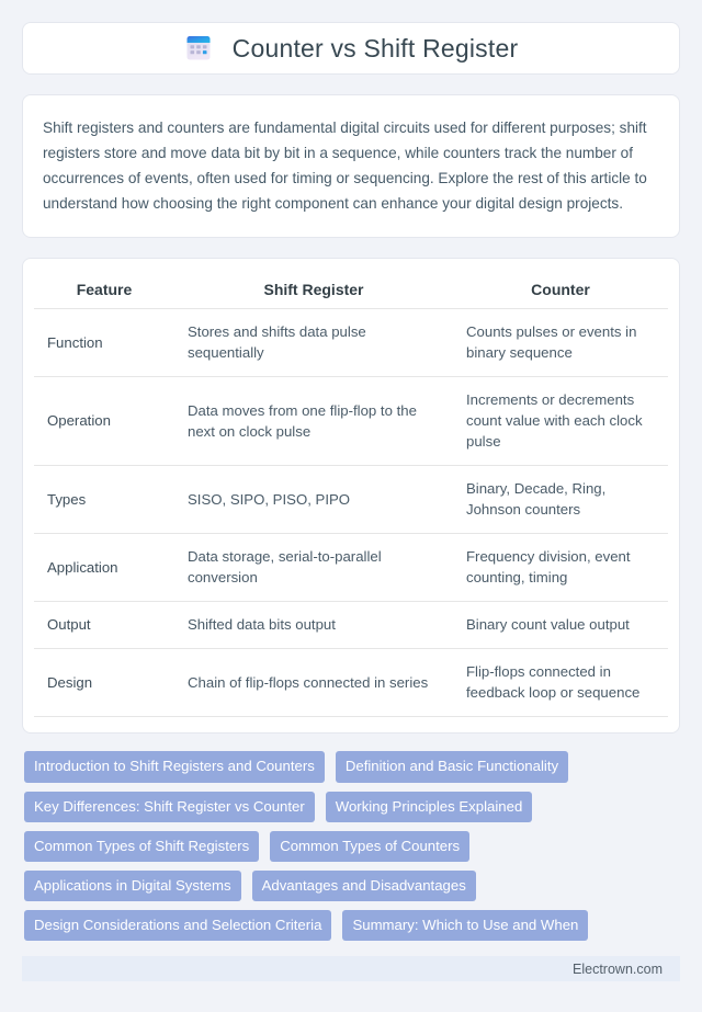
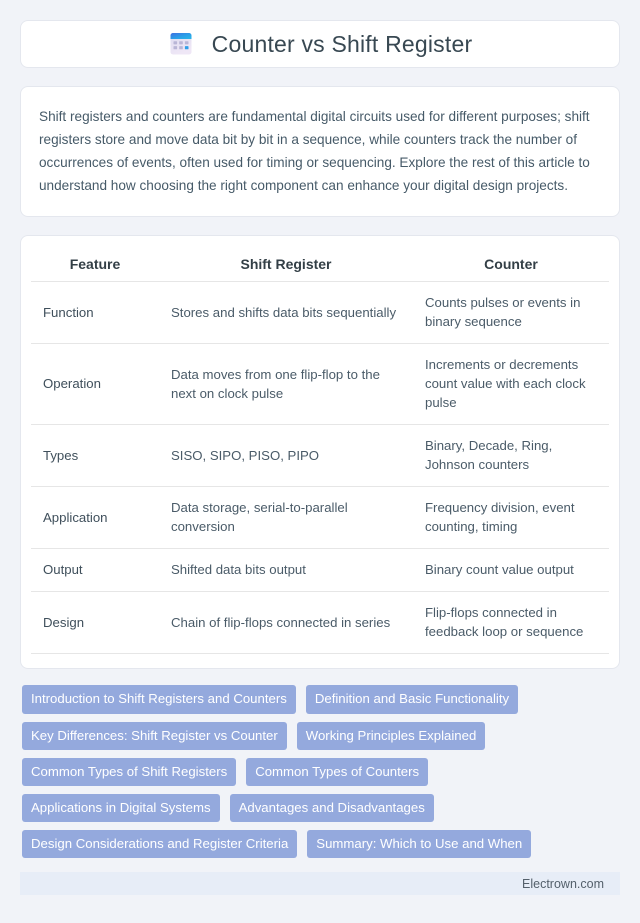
  Counter vs Shift Register
  Shift registers and counters are fundamental digital circuits used for different purposes; shift registers store and move data bit by bit in a sequence, while counters track the number of occurrences of events, often used for timing or sequencing. Explore the rest of this article to understand how choosing the right component can enhance your digital design projects.
  Feature	Shift Register	Counter
- Function	Stores and shifts data pulse sequentially	Counts pulses or events in binary sequence
+ Function	Stores and shifts data bits sequentially	Counts pulses or events in binary sequence
  Operation	Data moves from one flip-flop to the next on clock pulse	Increments or decrements count value with each clock pulse
  Types	SISO, SIPO, PISO, PIPO	Binary, Decade, Ring, Johnson counters
  Application	Data storage, serial-to-parallel conversion	Frequency division, event counting, timing
  Output	Shifted data bits output	Binary count value output
  Design	Chain of flip-flops connected in series	Flip-flops connected in feedback loop or sequence
  Introduction to Shift Registers and Counters
  Definition and Basic Functionality
  Key Differences: Shift Register vs Counter
  Working Principles Explained
  Common Types of Shift Registers
  Common Types of Counters
  Applications in Digital Systems
  Advantages and Disadvantages
- Design Considerations and Selection Criteria
+ Design Considerations and Register Criteria
  Summary: Which to Use and When
  Electrown.com
